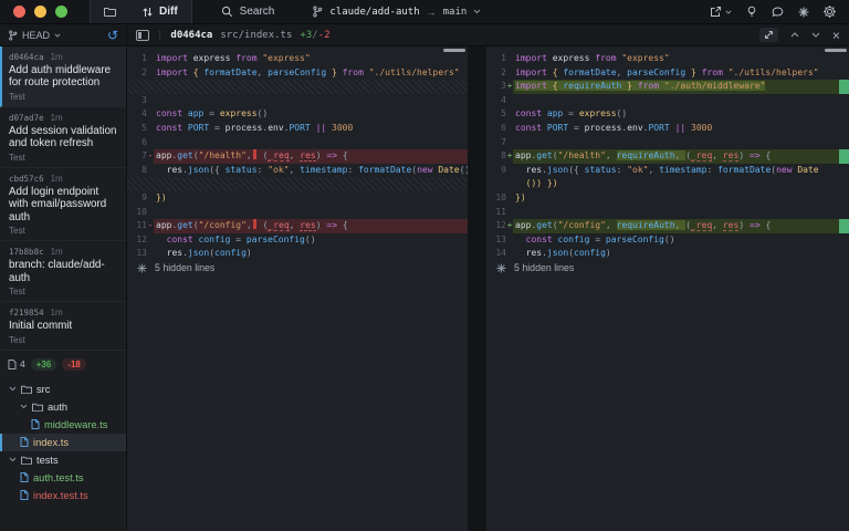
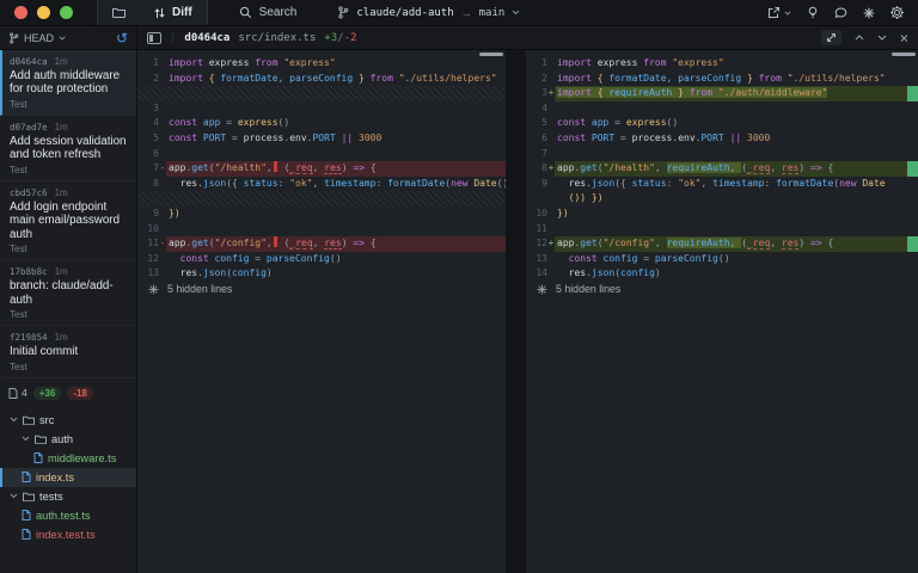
  Diff
  Search
  claude/add-auth
  →
  main
  HEAD
  ↺
  d0464ca
  src/index.ts
  +3
  /
  -2
  ×
  d0464ca
  1m
  Add auth middleware for route protection
  Test
  d07ad7e
  1m
  Add session validation and token refresh
  Test
  cbd57c6
  1m
- Add login endpoint with email/password auth
+ Add login endpoint main email/password auth
  Test
  17b8b8c
  1m
  branch: claude/add-auth
  Test
  f219854
  1m
  Initial commit
  Test
  4
  +36
  -18
  src
  auth
  middleware.ts
  index.ts
  tests
  auth.test.ts
  index.test.ts
  1
  import express from "express"
  2
  import { formatDate, parseConfig } from "./utils/helpers"
  3
  4
  const app = express()
  5
  const PORT = process.env.PORT || 3000
  6
  7
  -
  app.get("/health", (_req, res) => {
  8
  res.json({ status: "ok", timestamp: formatDate(new Date()
  9
  })
  10
  11
  -
  app.get("/config", (_req, res) => {
  12
  const config = parseConfig()
  13
  res.json(config)
  5 hidden lines
  1
  import express from "express"
  2
  import { formatDate, parseConfig } from "./utils/helpers"
  3
  +
  import { requireAuth } from "./auth/middleware"
  4
  5
  const app = express()
  6
  const PORT = process.env.PORT || 3000
  7
  8
  +
  app.get("/health", requireAuth, (_req, res) => {
  9
  res.json({ status: "ok", timestamp: formatDate(new Date
  ()) })
  10
  })
  11
  12
  +
  app.get("/config", requireAuth, (_req, res) => {
  13
  const config = parseConfig()
  14
  res.json(config)
  5 hidden lines
